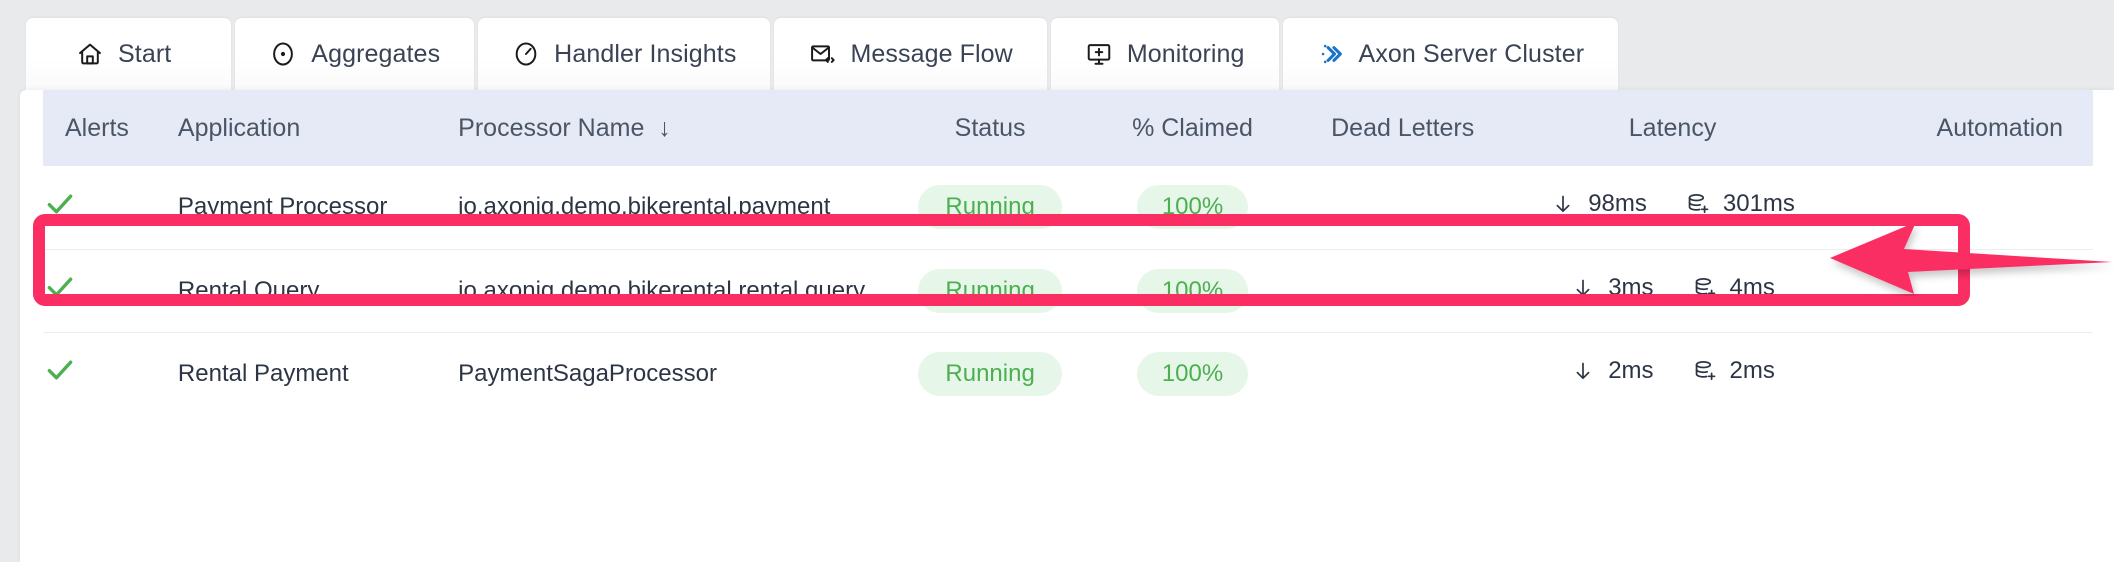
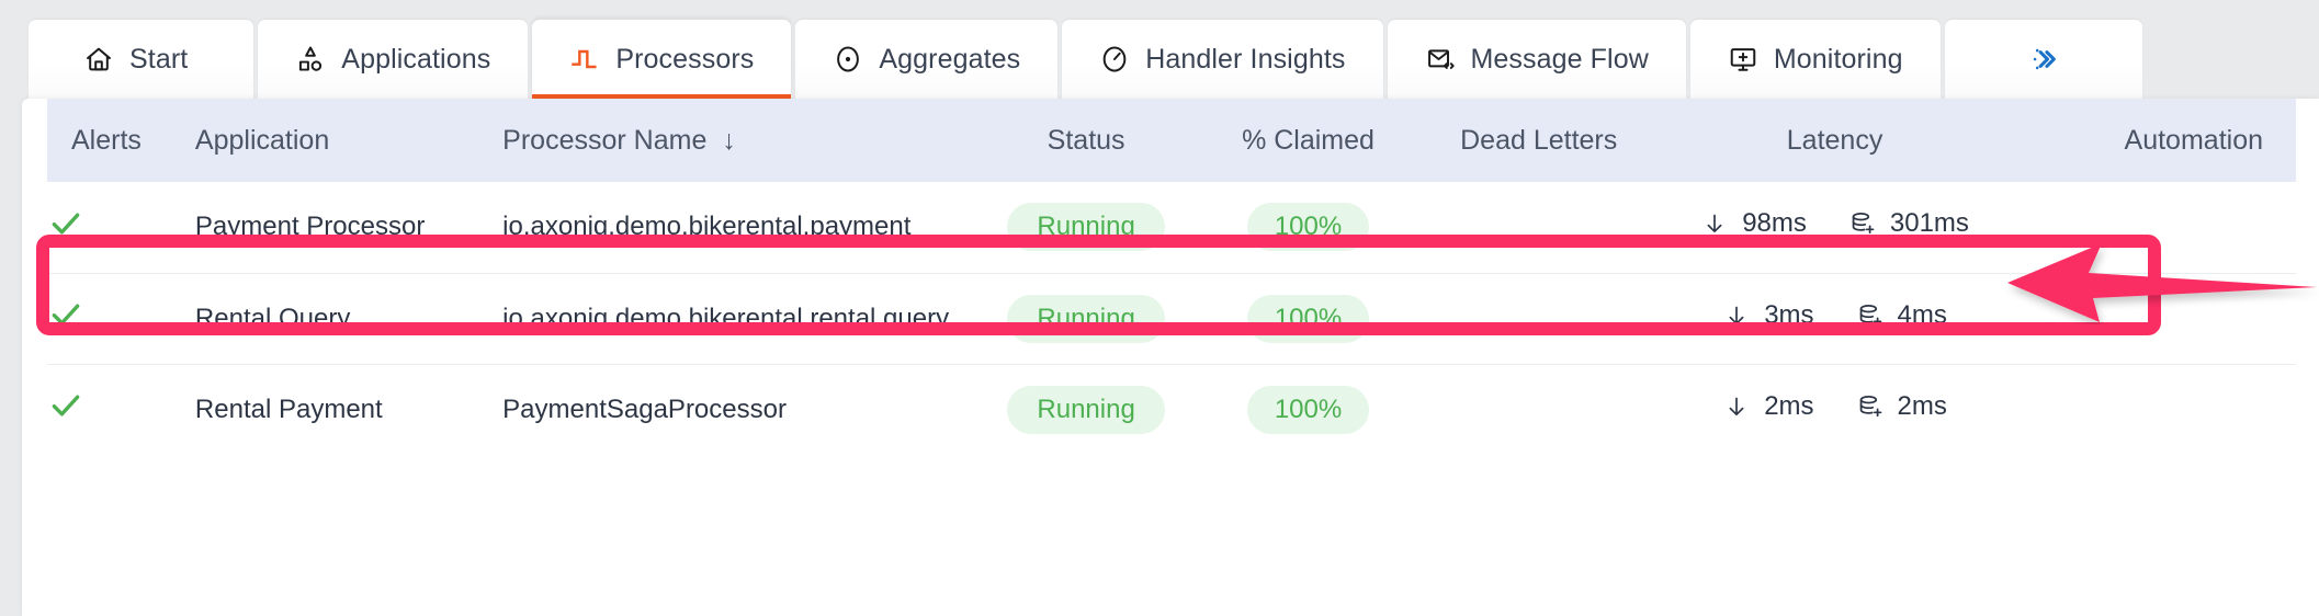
  Start
+ Applications
+ Processors
  Aggregates
  Handler Insights
  Message Flow
  Monitoring
- Axon Server Cluster
  Alerts	Application	Processor Name ↓	Status	% Claimed	Dead Letters	Latency	Automation
  	Payment Processor	io.axoniq.demo.bikerental.payment	Running	100%		98ms 301ms
  	Rental Query	io.axoniq.demo.bikerental.rental.query	Running	100%		3ms 4ms
  	Rental Payment	PaymentSagaProcessor	Running	100%		2ms 2ms
